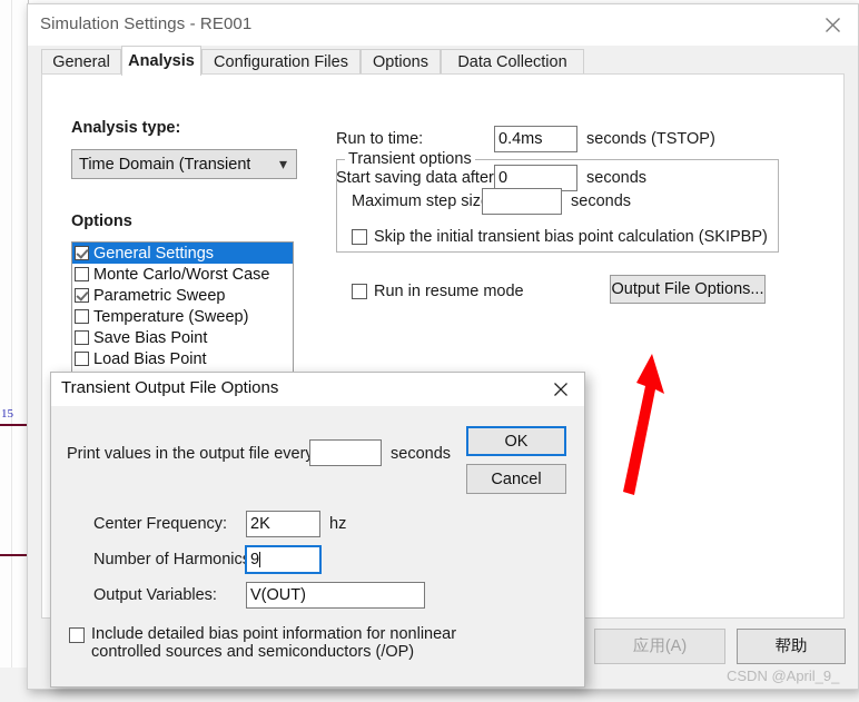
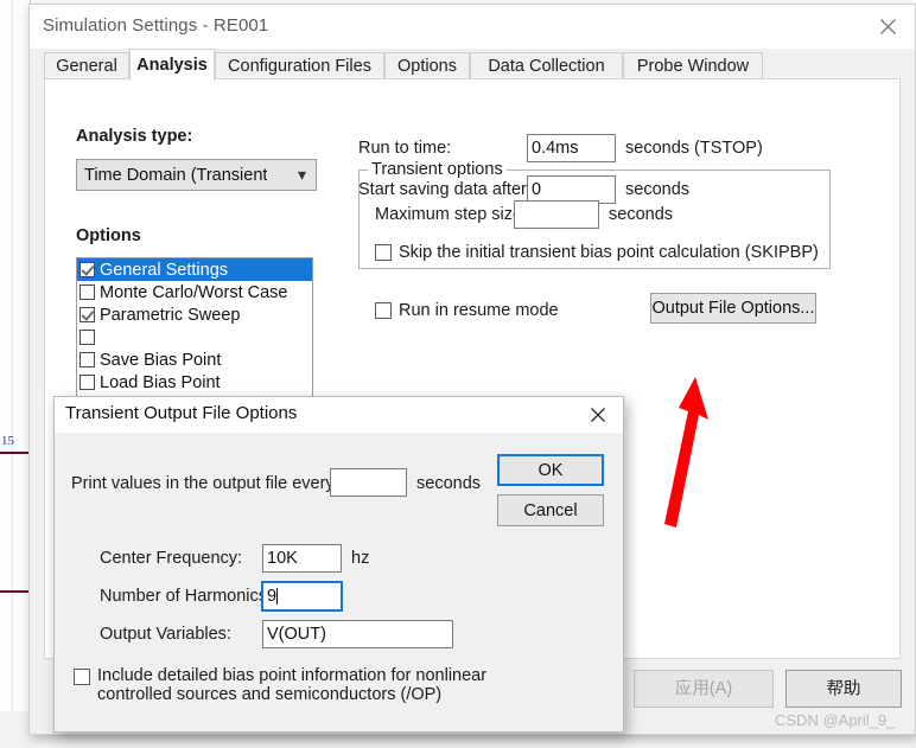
  15
  Simulation Settings - RE001
  General
  Analysis
  Configuration Files
  Options
  Data Collection
+ Probe Window
  Analysis type:
  Time Domain (Transient
  ▾
  Options
  General Settings
  Monte Carlo/Worst Case
  Parametric Sweep
- Temperature (Sweep)
  Save Bias Point
  Load Bias Point
  Run to time:
  0.4ms
  seconds (TSTOP)
  Start saving data after
  0
  seconds
  Transient options
  Maximum step siz
  seconds
  Skip the initial transient bias point calculation (SKIPBP)
  Run in resume mode
  Output File Options...
  应用(A)
  帮助
  Transient Output File Options
  Print values in the output file ever
  seconds
  Center Frequency:
- 2K
+ 10K
  hz
  Number of Harmonic
  9
  Output Variables:
  V(OUT)
  Include detailed bias point information for nonlinear
  controlled sources and semiconductors (/OP)
  OK
  Cancel
  CSDN @April_9_
